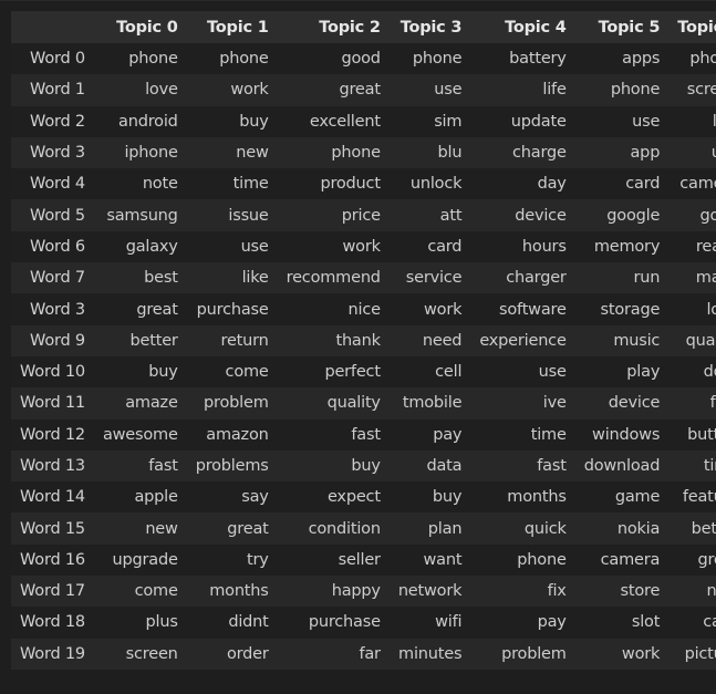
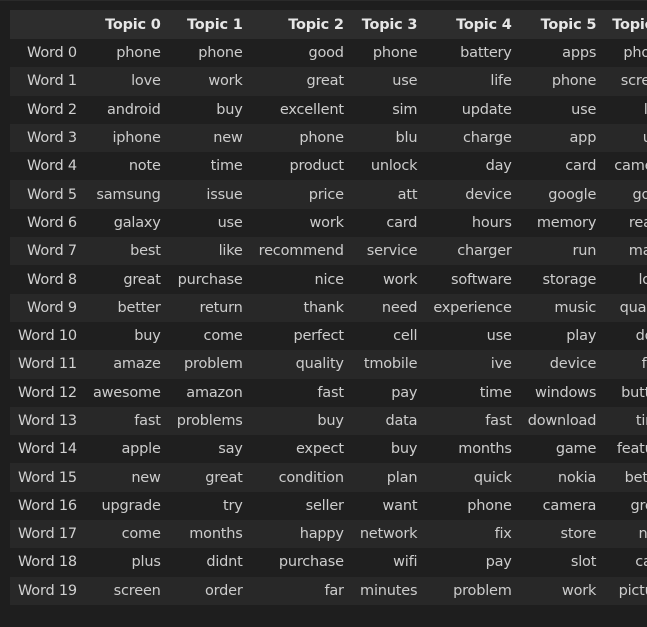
  	Topic 0	Topic 1	Topic 2	Topic 3	Topic 4	Topic 5	Topi
  Word 0	phone	phone	good	phone	battery	apps	pho
  Word 1	love	work	great	use	life	phone	scre
  Word 2	android	buy	excellent	sim	update	use	l
  Word 3	iphone	new	phone	blu	charge	app
  Word 4	note	time	product	unlock	day	card	cam
  Word 5	samsung	issue	price	att	device	google	go
  Word 6	galaxy	use	work	card	hours	memory	re
  Word 7	best	like	recommend	service	charger	run	m
- Word 3	great	purchase	nice	work	software	storage	l
+ Word 8	great	purchase	nice	work	software	storage	l
  Word 9	better	return	thank	need	experience	music	qua
  Word 10	buy	come	perfect	cell	use	play	d
  Word 11	amaze	problem	quality	tmobile	ive	device	f
  Word 12	awesome	amazon	fast	pay	time	windows	but
  Word 13	fast	problems	buy	data	fast	download	ti
  Word 14	apple	say	expect	buy	months	game	feat
  Word 15	new	great	condition	plan	quick	nokia	bet
  Word 16	upgrade	try	seller	want	phone	camera	gr
  Word 17	come	months	happy	network	fix	store	n
  Word 18	plus	didnt	purchase	wifi	pay	slot	c
  Word 19	screen	order	far	minutes	problem	work	pict
